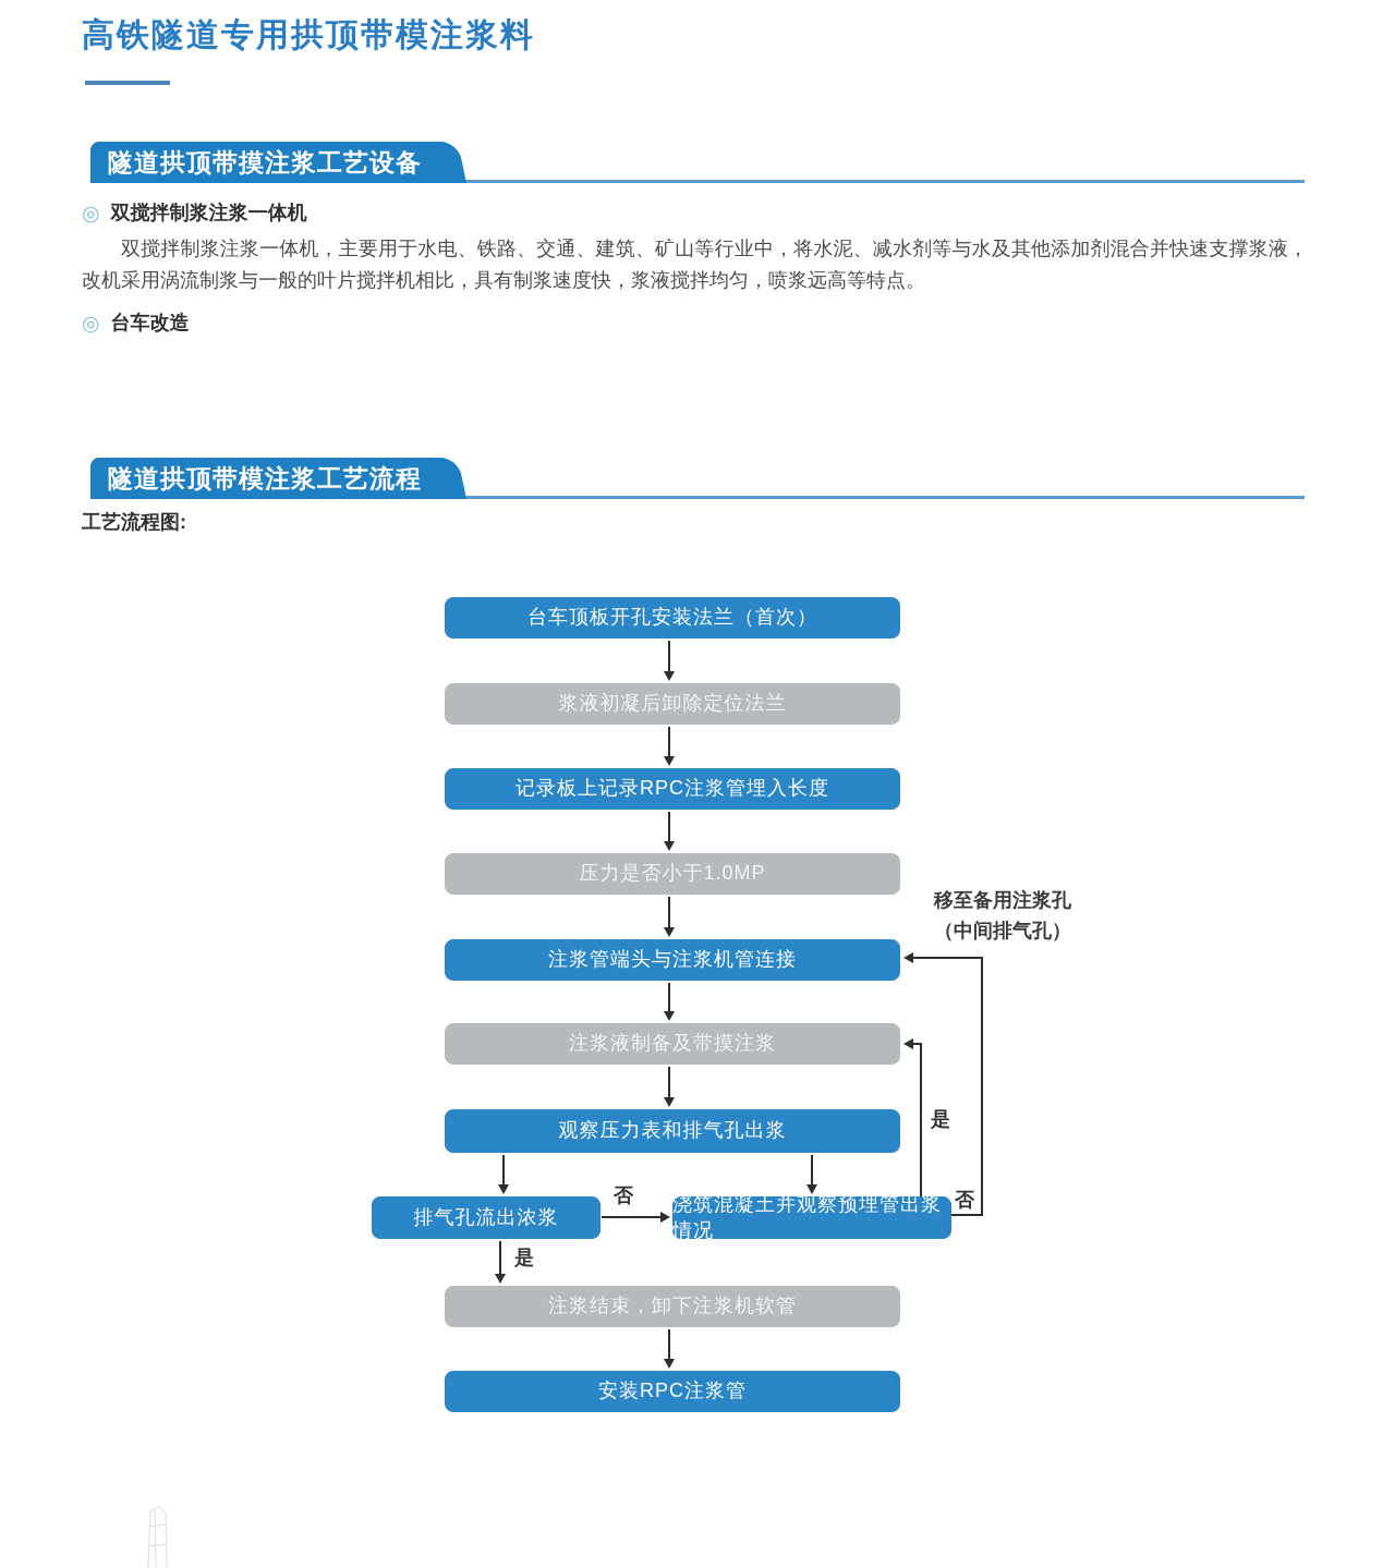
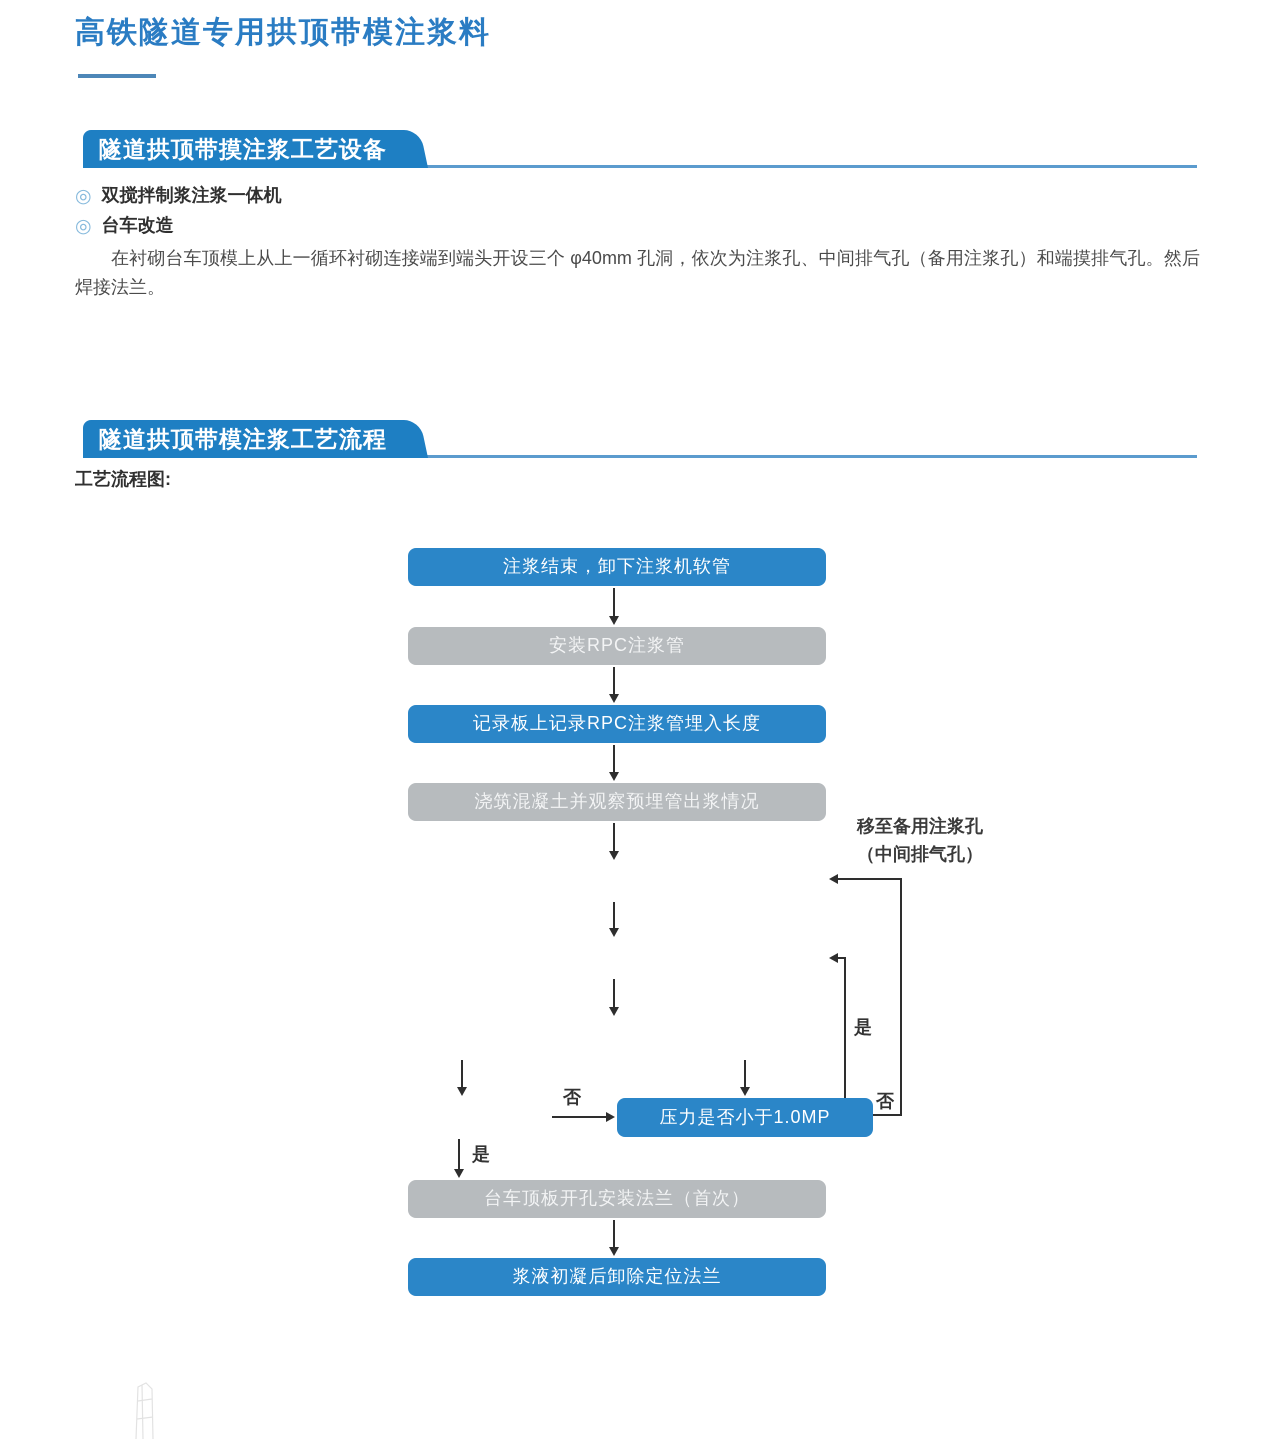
  高铁隧道专用拱顶带模注浆料
  隧道拱顶带摸注浆工艺设备
  ◎
  双搅拌制浆注浆一体机
- 双搅拌制浆注浆一体机，主要用于水电、铁路、交通、建筑、矿山等行业中，将水泥、减水剂等与水及其他添加剂混合并快速支撑浆液，改机采用涡流制浆与一般的叶片搅拌机相比，具有制浆速度快，浆液搅拌均匀，喷浆远高等特点。
  ◎
  台车改造
+ 在衬砌台车顶模上从上一循环衬砌连接端到端头开设三个 φ40mm 孔洞，依次为注浆孔、中间排气孔（备用注浆孔）和端摸排气孔。然后焊接法兰。
  隧道拱顶带模注浆工艺流程
  工艺流程图:
- 台车顶板开孔安装法兰（首次）
+ 注浆结束，卸下注浆机软管
- 浆液初凝后卸除定位法兰
+ 安装RPC注浆管
  记录板上记录RPC注浆管埋入长度
- 压力是否小于1.0MP
+ 浇筑混凝土并观察预埋管出浆情况
- 注浆管端头与注浆机管连接
- 注浆液制备及带摸注浆
- 观察压力表和排气孔出浆
- 排气孔流出浓浆
- 浇筑混凝土并观察预埋管出浆情况
+ 压力是否小于1.0MP
- 注浆结束，卸下注浆机软管
+ 台车顶板开孔安装法兰（首次）
- 安装RPC注浆管
+ 浆液初凝后卸除定位法兰
  否
  是
  是
  否
  移至备用注浆孔
  （中间排气孔）
